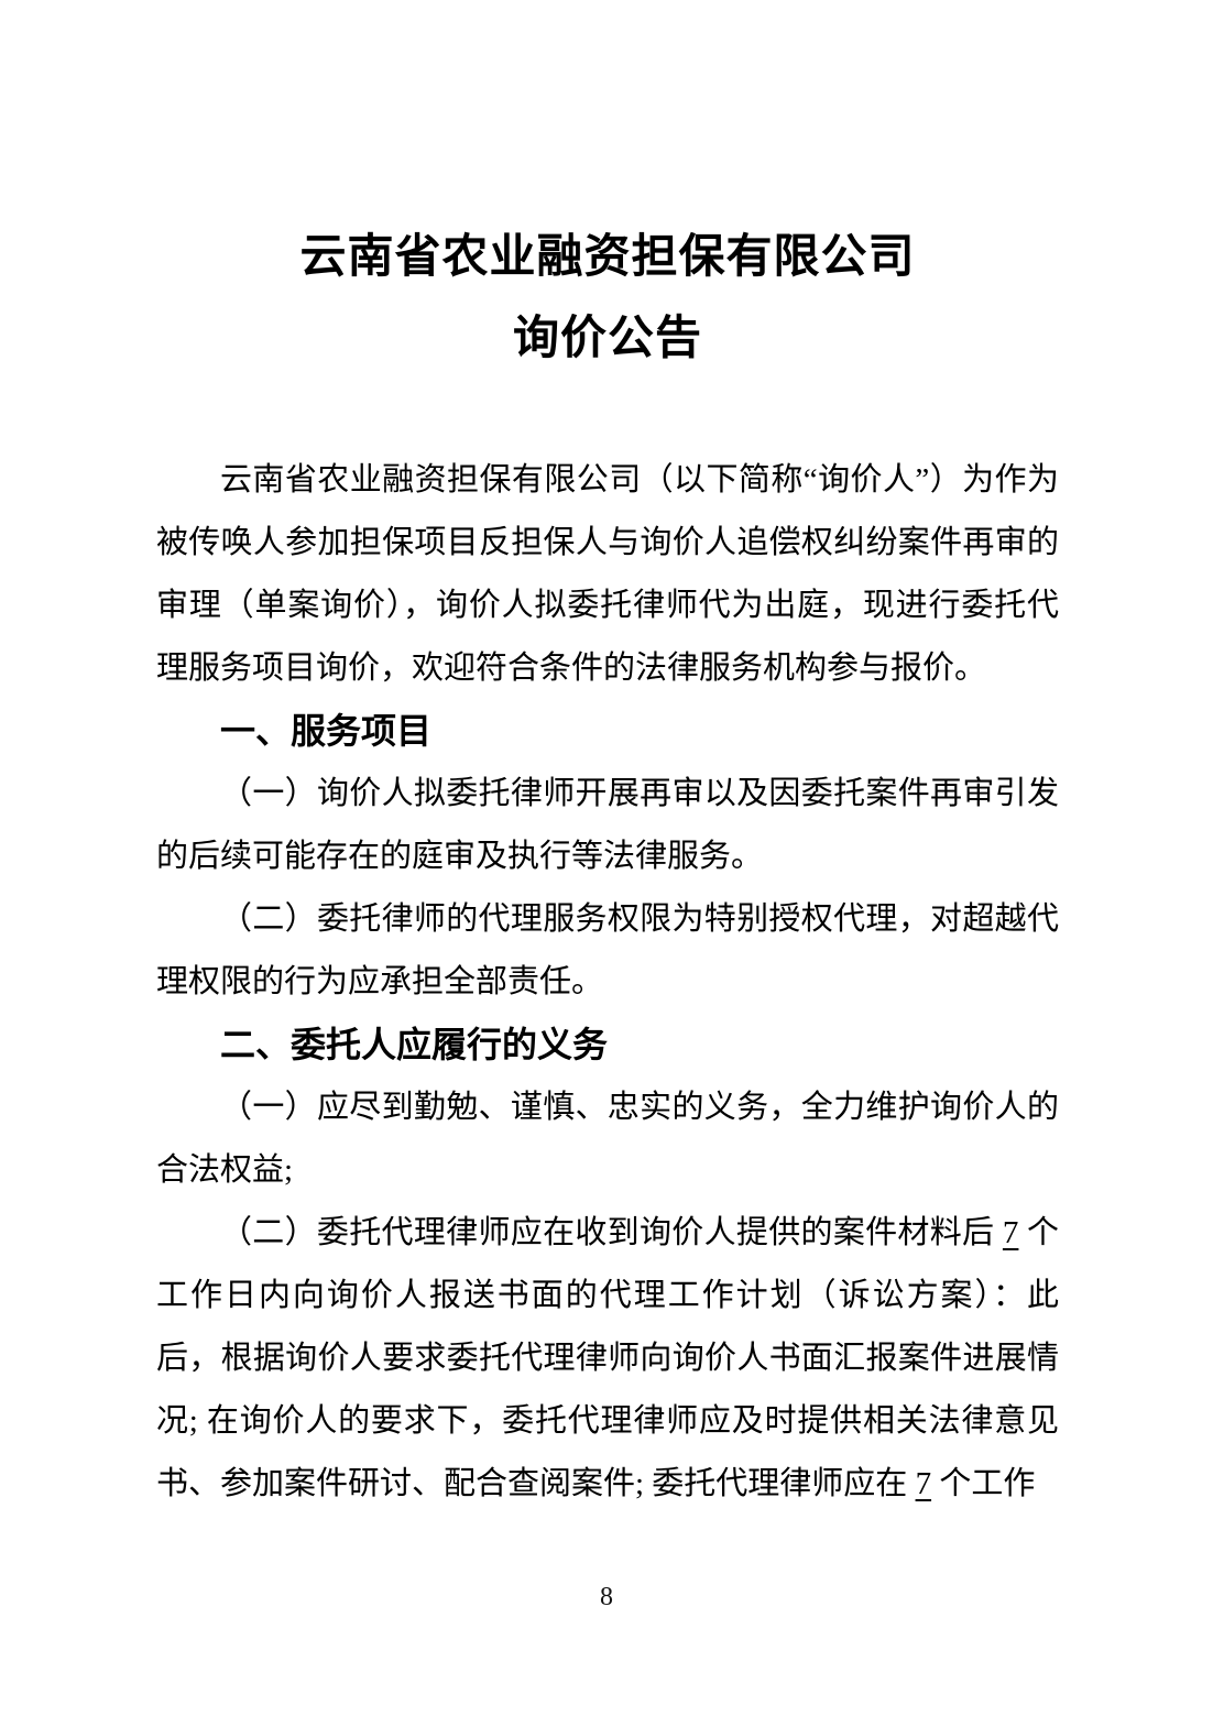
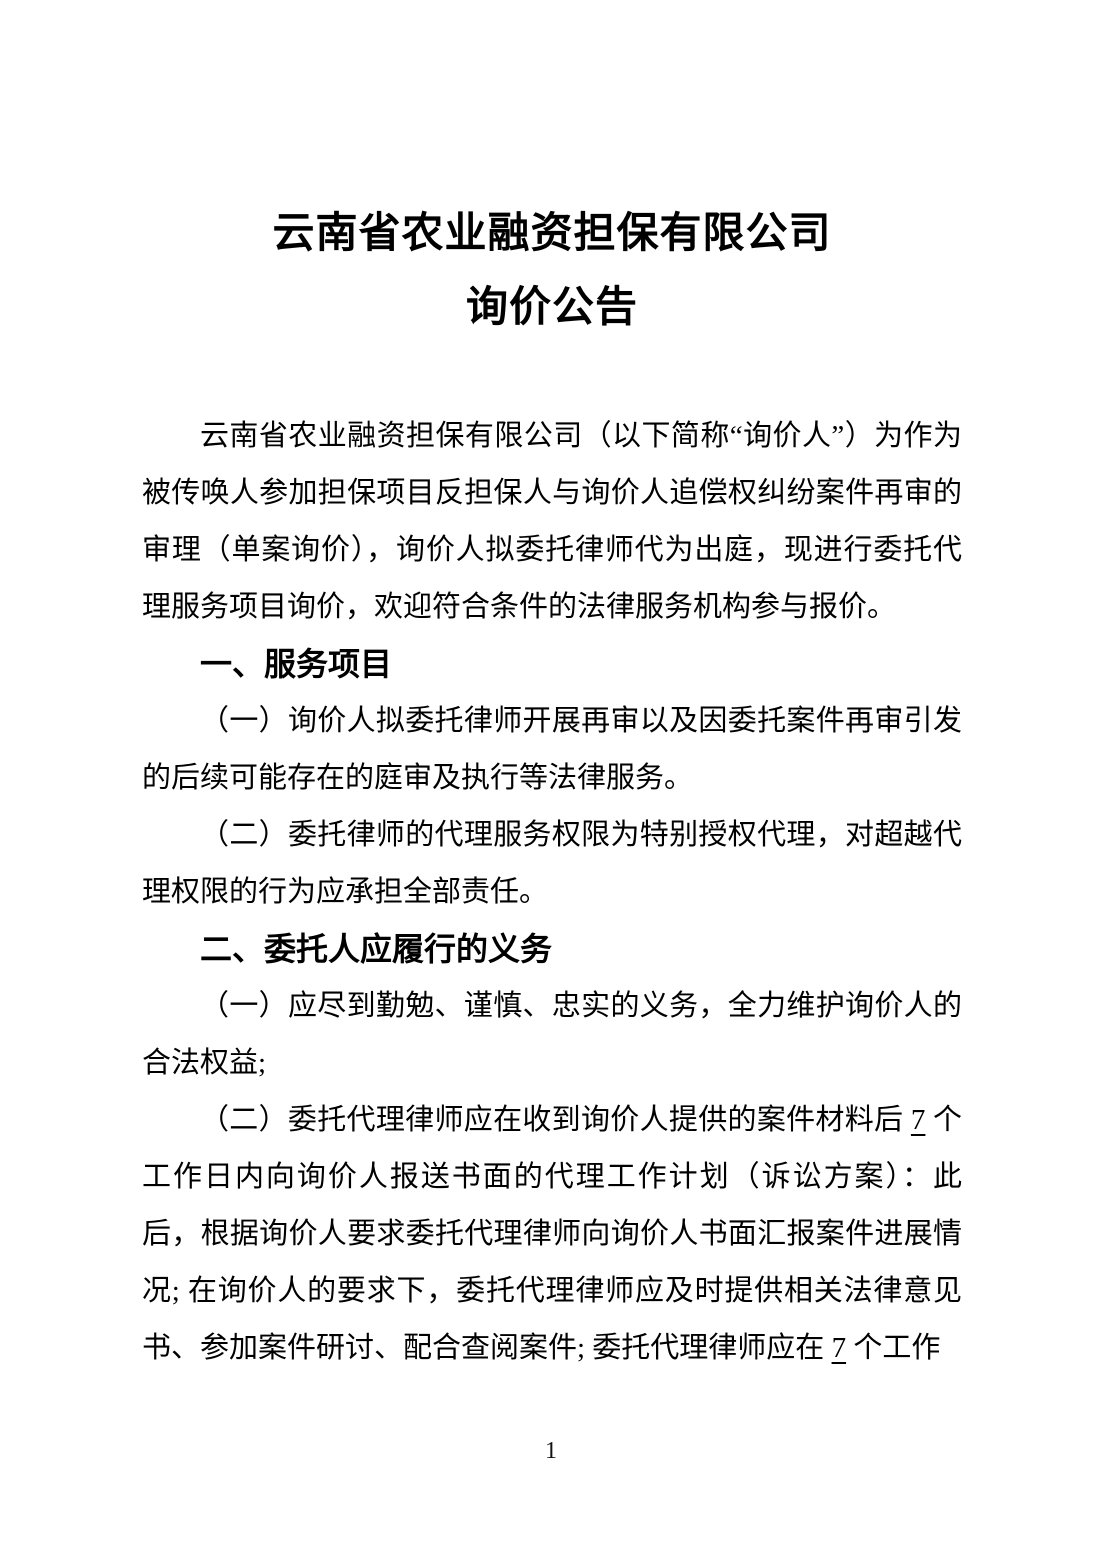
  云南省农业融资担保有限公司
  询价公告
  云南省农业融资担保有限公司（以下简称“询价人”）为作为被传唤人参加担保项目反担保人与询价人追偿权纠纷案件再审的审理（单案询价），询价人拟委托律师代为出庭，现进行委托代理服务项目询价，欢迎符合条件的法律服务机构参与报价。
  一、服务项目
  （一）询价人拟委托律师开展再审以及因委托案件再审引发的后续可能存在的庭审及执行等法律服务。
  （二）委托律师的代理服务权限为特别授权代理，对超越代理权限的行为应承担全部责任。
  二、委托人应履行的义务
  （一）应尽到勤勉、谨慎、忠实的义务，全力维护询价人的合法权益;
  （二）委托代理律师应在收到询价人提供的案件材料后 7 个工作日内向询价人报送书面的代理工作计划（诉讼方案）：此后，根据询价人要求委托代理律师向询价人书面汇报案件进展情况; 在询价人的要求下，委托代理律师应及时提供相关法律意见书、参加案件研讨、配合查阅案件; 委托代理律师应在 7 个工作
- 8
+ 1
